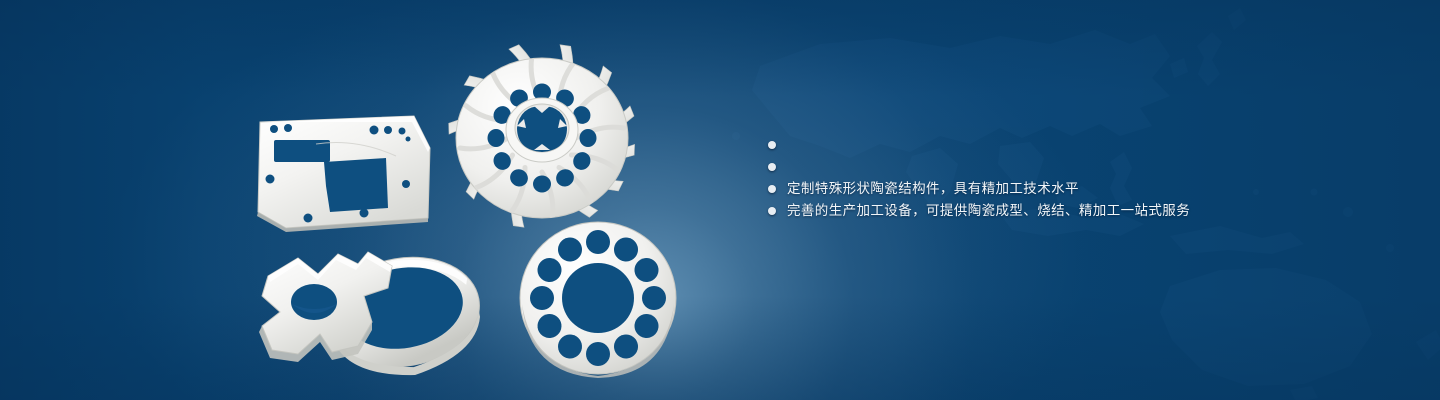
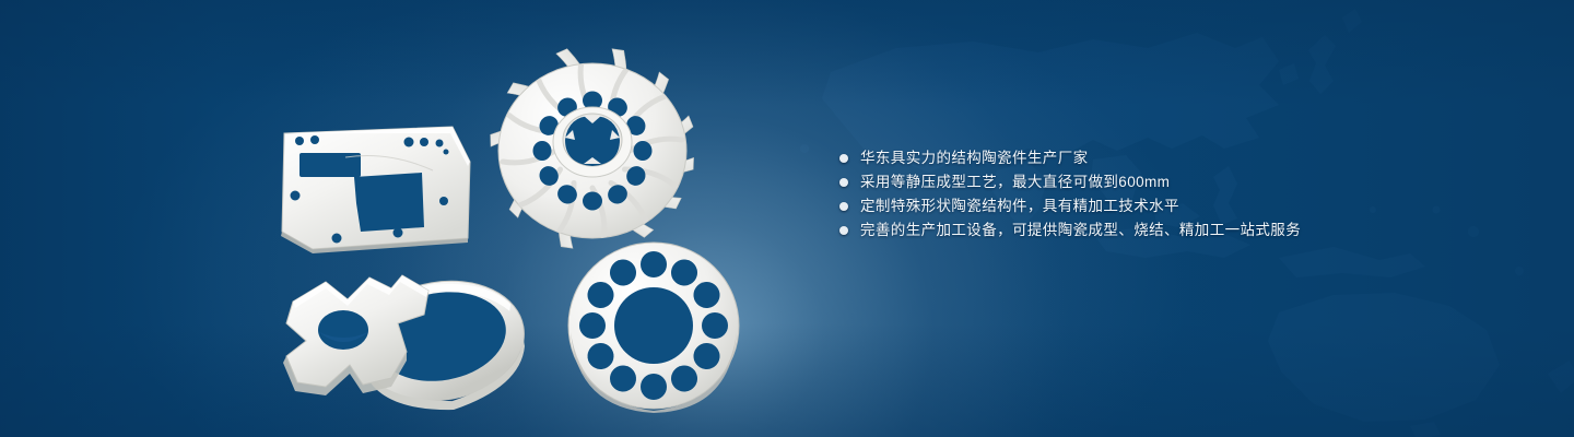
+ 华东具实力的结构陶瓷件生产厂家
+ 采用等静压成型工艺，最大直径可做到600mm
  定制特殊形状陶瓷结构件，具有精加工技术水平
  完善的生产加工设备，可提供陶瓷成型、烧结、精加工一站式服务
